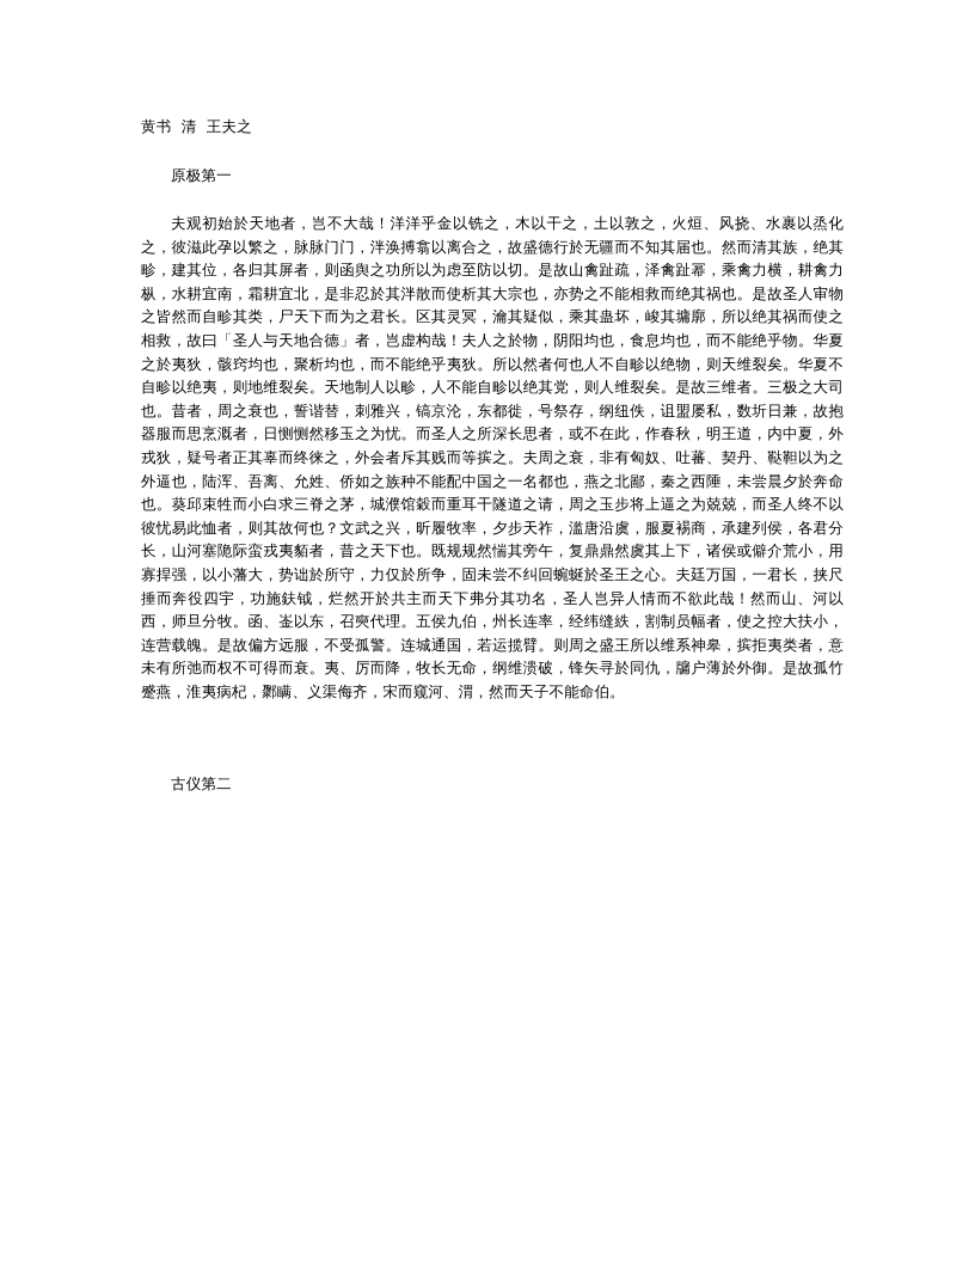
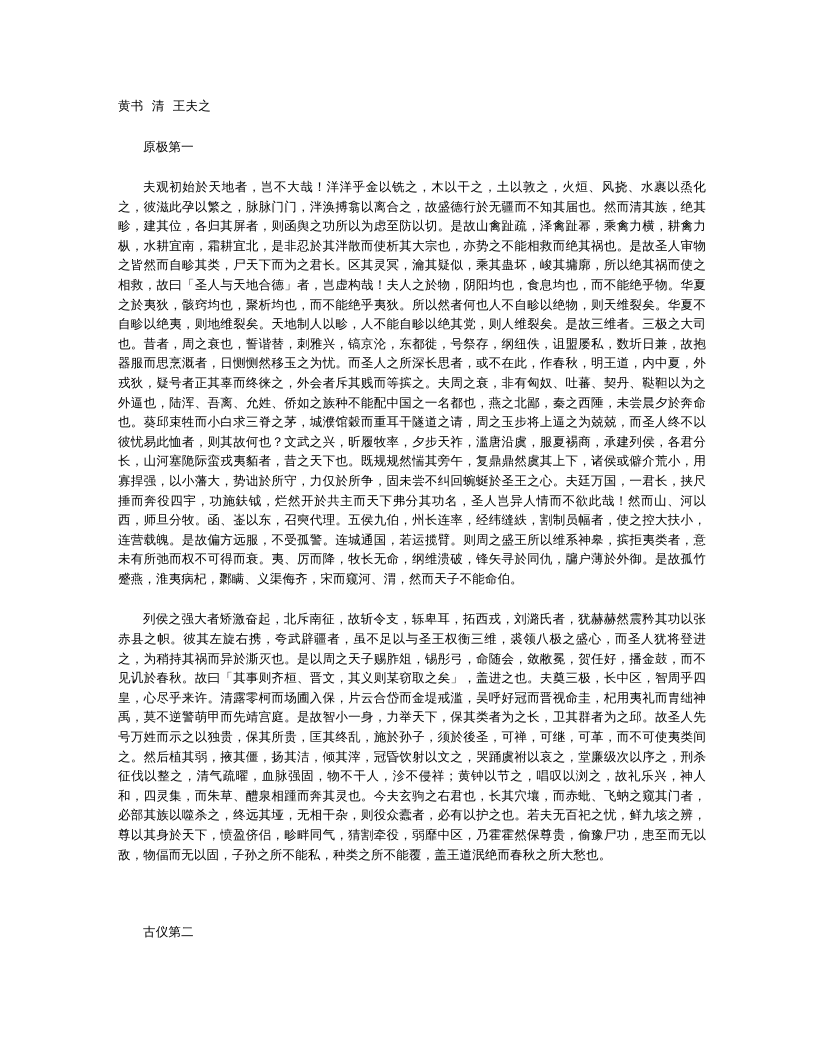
  黄书 清 王夫之
  原极第一
  夫观初始於天地者，岂不大哉！洋洋乎金以铣之，木以干之，土以敦之，火烜、风挠、水裹以烝化之，彼滋此孕以繁之，脉脉门门，泮涣搏翕以离合之，故盛德行於无疆而不知其届也。然而清其族，绝其畛，建其位，各归其屏者，则函舆之功所以为虑至防以切。是故山禽趾疏，泽禽趾幂，乘禽力横，耕禽力枞，水耕宜南，霜耕宜北，是非忍於其泮散而使析其大宗也，亦势之不能相救而绝其祸也。是故圣人审物之皆然而自畛其类，尸天下而为之君长。区其灵冥，瀹其疑似，乘其蛊坏，峻其墉廓，所以绝其祸而使之相救，故曰「圣人与天地合德」者，岂虚构哉！夫人之於物，阴阳均也，食息均也，而不能绝乎物。华夏之於夷狄，骸窍均也，聚析均也，而不能绝乎夷狄。所以然者何也人不自畛以绝物，则天维裂矣。华夏不自畛以绝夷，则地维裂矣。天地制人以畛，人不能自畛以绝其党，则人维裂矣。是故三维者。三极之大司也。昔者，周之衰也，誓谐替，刺雅兴，镐京沦，东都徙，号祭存，纲纽佚，诅盟屡私，数圻日兼，故抱器服而思烹溉者，日恻恻然移玉之为忧。而圣人之所深长思者，或不在此，作春秋，明王道，内中夏，外戎狄，疑号者正其辜而终徕之，外会者斥其贱而等摈之。夫周之衰，非有匈奴、吐蕃、契丹、鞑靼以为之外逼也，陆浑、吾离、允姓、侨如之族种不能配中国之一名都也，燕之北鄙，秦之西陲，未尝晨夕於奔命也。葵邱束牲而小白求三脊之茅，城濮馆穀而重耳干隧道之请，周之玉步将上逼之为兢兢，而圣人终不以彼忧易此恤者，则其故何也？文武之兴，昕履牧率，夕步天祚，滥唐沿虞，服夏裼商，承建列侯，各君分长，山河塞陒际蛮戎夷貊者，昔之天下也。既规规然惴其旁午，复鼎鼎然虞其上下，诸侯或僻介荒小，用寡捍强，以小藩大，势诎於所守，力仅於所争，固未尝不纠回蜿蜒於圣王之心。夫廷万国，一君长，挟尺捶而奔役四宇，功施鈇钺，烂然开於共主而天下弗分其功名，圣人岂异人情而不欲此哉！然而山、河以西，师旦分牧。函、崟以东，召奭代理。五侯九伯，州长连率，经纬缝紩，割制员幅者，使之控大扶小，连营载魄。是故偏方远服，不受孤警。连城通国，若运揽臂。则周之盛王所以维系神皋，摈拒夷类者，意未有所弛而权不可得而衰。夷、厉而降，牧长无命，纲维溃破，锋矢寻於同仇，牖户薄於外御。是故孤竹蹙燕，淮夷病杞，鄹瞒、义渠侮齐，宋而窥河、渭，然而天子不能命伯。
+ 列侯之强大者矫激奋起，北斥南征，故斩令支，轹卑耳，拓西戎，刘潞氏者，犹赫赫然震矜其功以张赤县之帜。彼其左旋右携，夸武辟疆者，虽不足以与圣王权衡三维，裘领八极之盛心，而圣人犹将登进之，为稍持其祸而异於澌灭也。是以周之天子赐胙俎，锡彤弓，命随会，敛敝冕，贺任好，播金鼓，而不见讥於春秋。故曰「其事则齐桓、晋文，其义则某窃取之矣」，盖进之也。夫奠三极，长中区，智周乎四皇，心尽乎来许。清露零柯而场圃入保，片云合岱而金堤戒滥，吴呼好冠而晋视命圭，杞用夷礼而胄绌神禹，莫不逆警萌甲而先靖宫庭。是故智小一身，力举天下，保其类者为之长，卫其群者为之邱。故圣人先号万姓而示之以独贵，保其所贵，匡其终乱，施於孙子，须於後圣，可禅，可继，可革，而不可使夷类间之。然后植其弱，掖其僵，扬其洁，倾其滓，冠昏饮射以文之，哭踊虞祔以哀之，堂廉级次以序之，刑杀征伐以整之，清气疏曜，血脉强固，物不干人，沴不侵祥；黄钟以节之，唱叹以浏之，故礼乐兴，神人和，四灵集，而朱草、醴泉相踵而奔其灵也。今夫玄驹之右君也，长其穴壤，而赤蚍、飞蚋之窥其门者，必部其族以噬杀之，终远其垭，无相干杂，则役众蠹者，必有以护之也。若夫无百祀之忧，鲜九垓之辨，尊以其身於天下，愤盈侪侣，畛畔同气，猜割牵役，弱靡中区，乃霍霍然保尊贵，偷豫尸功，患至而无以敌，物偪而无以固，子孙之所不能私，种类之所不能覆，盖王道泯绝而春秋之所大愁也。
  古仪第二
